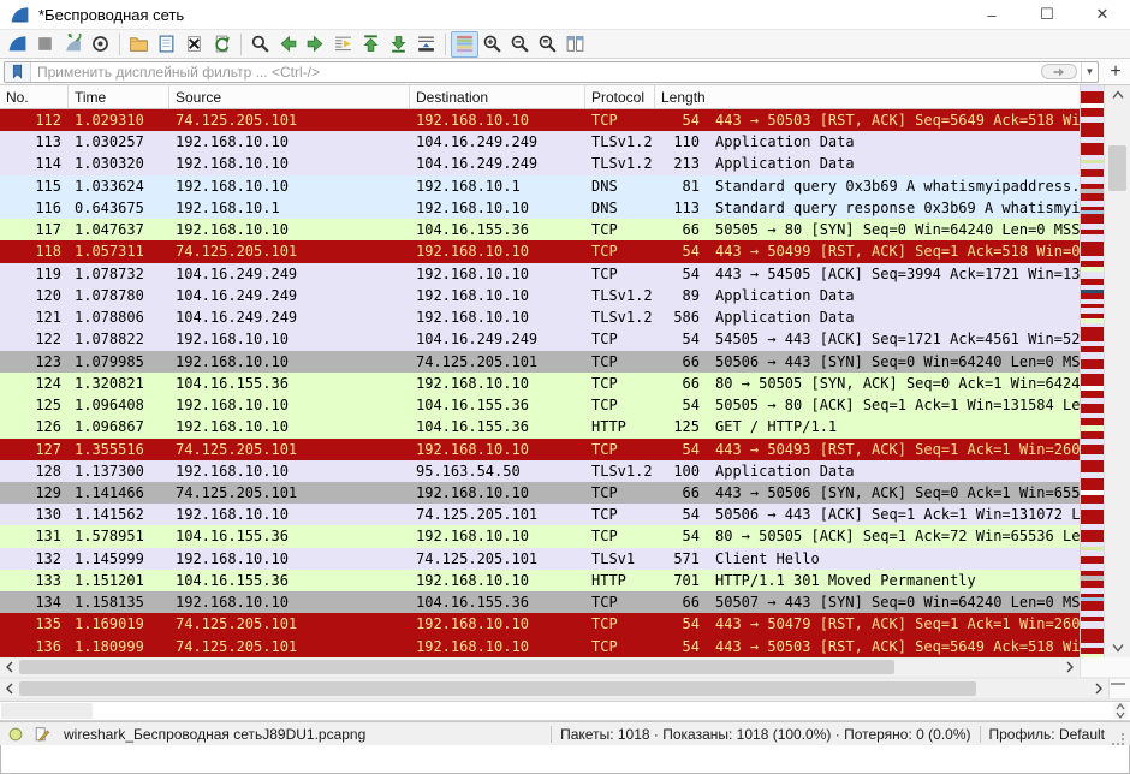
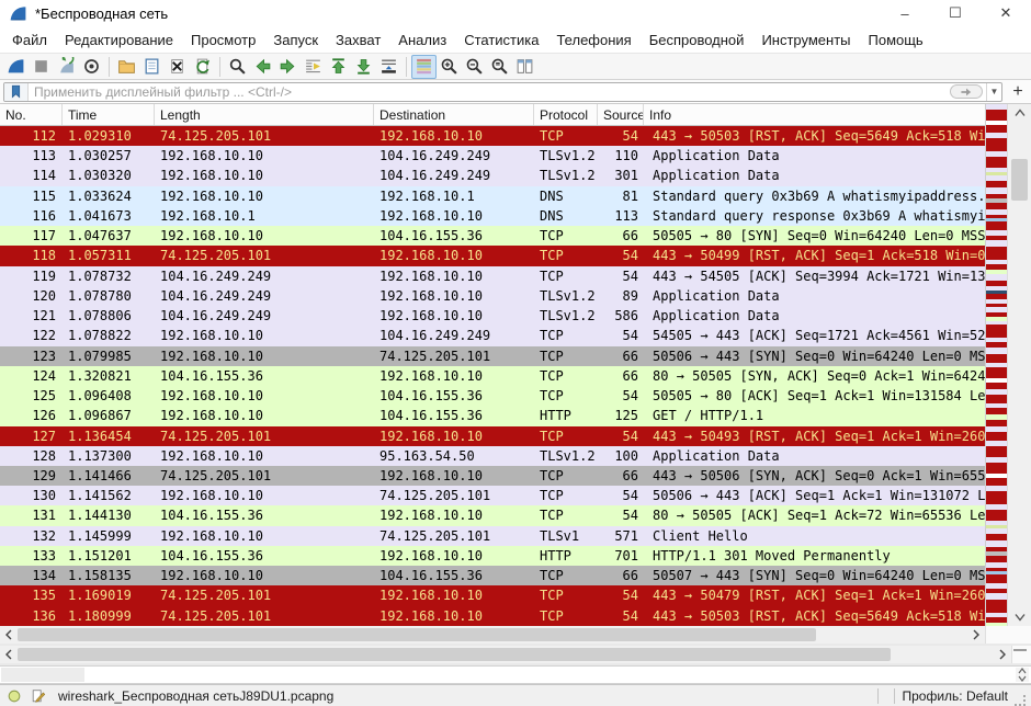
  *Беспроводная сеть
  –
  ☐
  ✕
+ Файл
+ Редактирование
+ Просмотр
+ Запуск
+ Захват
+ Анализ
+ Статистика
+ Телефония
+ Беспроводной
+ Инструменты
+ Помощь
  Применить дисплейный фильтр ... <Ctrl-/>
  ▼
  +
  No.
  Time
- Source
+ Length
  Destination
  Protocol
- Length
+ Source
+ Info
  112
  1.029310
  74.125.205.101
  192.168.10.10
  TCP
  54
  443 → 50503 [RST, ACK] Seq=5649 Ack=518 Wi
  113
  1.030257
  192.168.10.10
  104.16.249.249
  TLSv1.2
  110
  Application Data
  114
  1.030320
  192.168.10.10
  104.16.249.249
  TLSv1.2
- 213
+ 301
  Application Data
  115
  1.033624
  192.168.10.10
  192.168.10.1
  DNS
  81
  Standard query 0x3b69 A whatismyipaddress.
  116
- 0.643675
+ 1.041673
  192.168.10.1
  192.168.10.10
  DNS
  113
  Standard query response 0x3b69 A whatismyi
  117
  1.047637
  192.168.10.10
  104.16.155.36
  TCP
  66
  118
  1.057311
  74.125.205.101
  192.168.10.10
  TCP
  54
  443 → 50499 [RST, ACK] Seq=1 Ack=518 Win=0
  119
  1.078732
  104.16.249.249
  192.168.10.10
  TCP
  54
  443 → 54505 [ACK] Seq=3994 Ack=1721 Win=13
  120
  1.078780
  104.16.249.249
  192.168.10.10
  TLSv1.2
  89
  Application Data
  121
  1.078806
  104.16.249.249
  192.168.10.10
  TLSv1.2
  586
  Application Data
  122
  1.078822
  192.168.10.10
  104.16.249.249
  TCP
  54
  54505 → 443 [ACK] Seq=1721 Ack=4561 Win=52
  123
  1.079985
  192.168.10.10
  74.125.205.101
  TCP
  66
  124
  1.320821
  104.16.155.36
  192.168.10.10
  TCP
  66
  80 → 50505 [SYN, ACK] Seq=0 Ack=1 Win=6424
  125
  1.096408
  192.168.10.10
  104.16.155.36
  TCP
  54
  50505 → 80 [ACK] Seq=1 Ack=1 Win=131584 Le
  126
  1.096867
  192.168.10.10
  104.16.155.36
  HTTP
  125
  GET / HTTP/1.1
  127
- 1.355516
+ 1.136454
  74.125.205.101
  192.168.10.10
  TCP
  54
  443 → 50493 [RST, ACK] Seq=1 Ack=1 Win=260
  128
  1.137300
  192.168.10.10
  95.163.54.50
  TLSv1.2
  100
  Application Data
  129
  1.141466
  74.125.205.101
  192.168.10.10
  TCP
  66
  443 → 50506 [SYN, ACK] Seq=0 Ack=1 Win=655
  130
  1.141562
  192.168.10.10
  74.125.205.101
  TCP
  54
  50506 → 443 [ACK] Seq=1 Ack=1 Win=131072 L
  131
- 1.578951
+ 1.144130
  104.16.155.36
  192.168.10.10
  TCP
  54
  80 → 50505 [ACK] Seq=1 Ack=72 Win=65536 Le
  132
  1.145999
  192.168.10.10
  74.125.205.101
  TLSv1
  571
  Client Hello
  133
  1.151201
  104.16.155.36
  192.168.10.10
  HTTP
  701
  HTTP/1.1 301 Moved Permanently
  134
  1.158135
  192.168.10.10
  104.16.155.36
  TCP
  66
  135
  1.169019
  74.125.205.101
  192.168.10.10
  TCP
  54
  443 → 50479 [RST, ACK] Seq=1 Ack=1 Win=260
  136
  1.180999
  74.125.205.101
  192.168.10.10
  TCP
  54
  443 → 50503 [RST, ACK] Seq=5649 Ack=518 Wi
  wireshark_Беспроводная сетьJ89DU1.pcapng
- Пакеты: 1018 · Показаны: 1018 (100.0%) · Потеряно: 0 (0.0%)
  Профиль: Default
